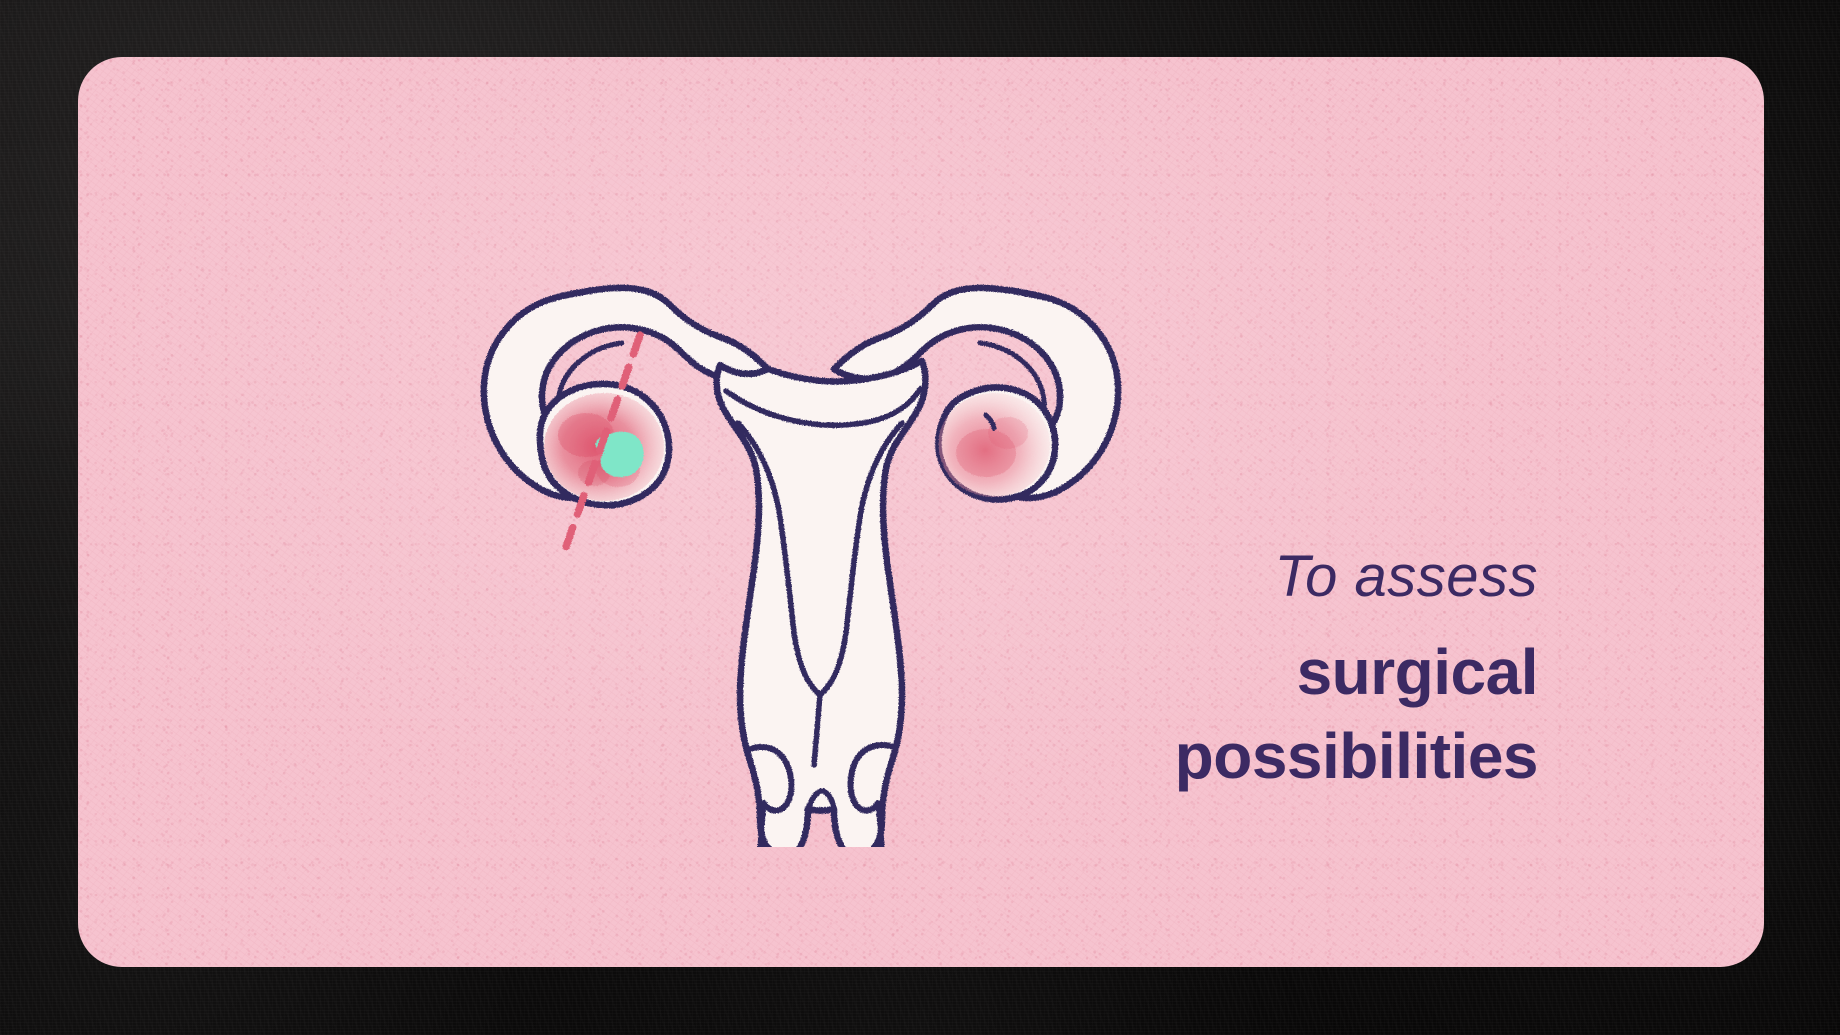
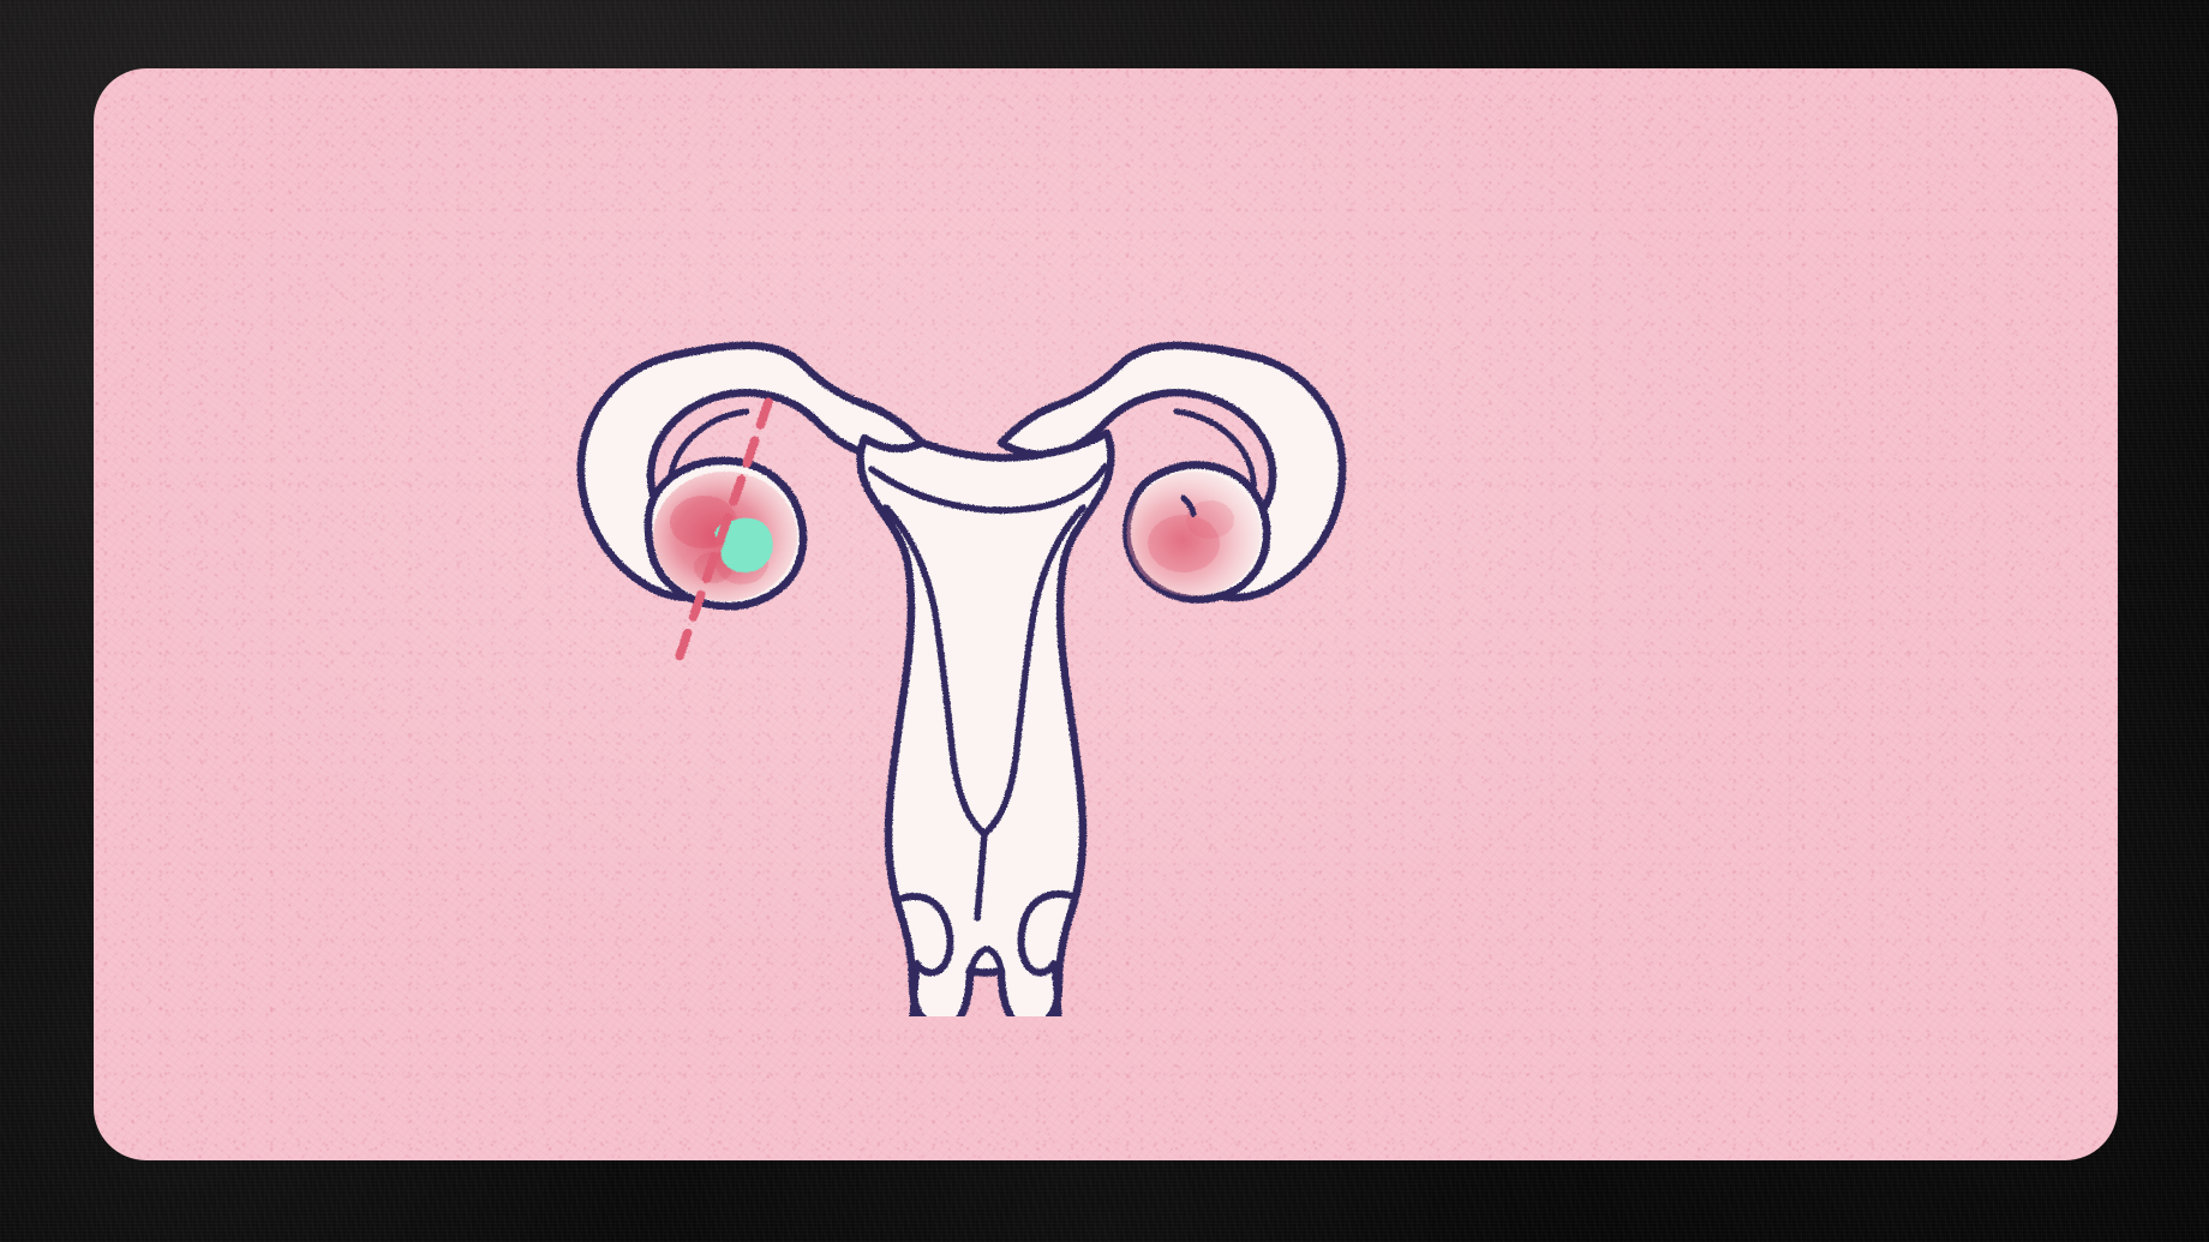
- To assess
- surgical
- possibilities
